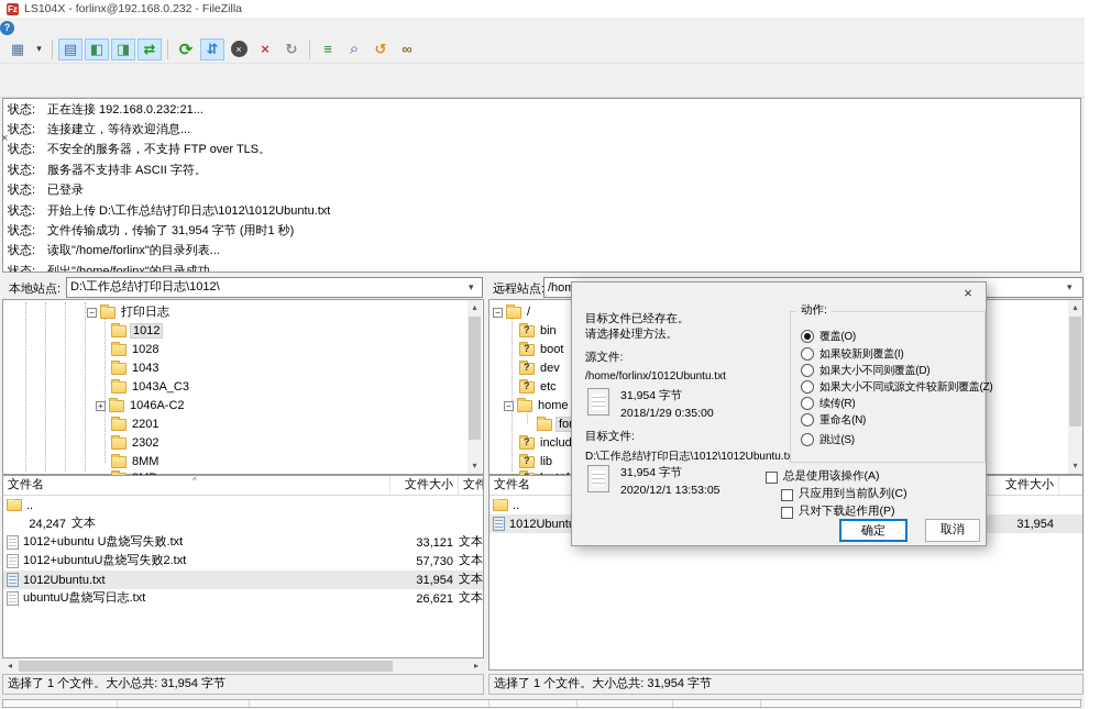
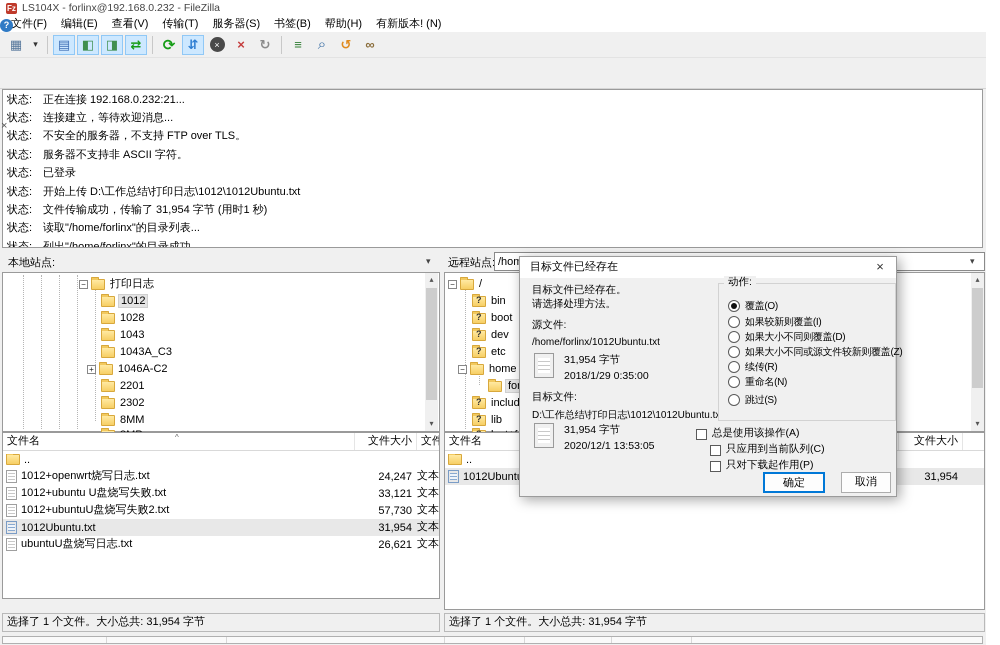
  Fz
  LS104X - forlinx@192.168.0.232 - FileZilla
+ 文件(F)
+ 编辑(E)
+ 查看(V)
+ 传输(T)
+ 服务器(S)
+ 书签(B)
+ 帮助(H)
+ 有新版本! (N)
  ▦
  ▾
  ▤
  ◧
  ◨
  ⇄
  ⟳
  ⇵
  ×
  ×
  ↻
  ≡
  ⌕
  ↺
  ∞
  状态:
  正在连接 192.168.0.232:21...
  状态:
  连接建立，等待欢迎消息...
  状态:
  不安全的服务器，不支持 FTP over TLS。
  状态:
  服务器不支持非 ASCII 字符。
  状态:
  已登录
  状态:
  开始上传 D:\工作总结\打印日志\1012\1012Ubuntu.txt
  状态:
  文件传输成功，传输了 31,954 字节 (用时1 秒)
  状态:
  读取"/home/forlinx"的目录列表...
  状态:
  列出"/home/forlinx"的目录成功
  本地站点:
- D:\工作总结\打印日志\1012\
  ▾
  远程站点
  ▾
  −
  打印日志
  1012
  1028
  1043
  1043A_C3
  +
  1046A-C2
  2201
  2302
  8MM
  ▴
  ▾
  −
  /
  ?
  bin
  ?
  boot
  ?
  dev
  ?
  etc
  −
  home
  ?
  includ
  ?
  lib
  ▴
  ▾
  文件名
  文件大小
  ^
  ..
+ 1012+openwrt烧写日志.txt
  24,247
  1012+ubuntu U盘烧写失败.txt
  33,121
  1012+ubuntuU盘烧写失败2.txt
  57,730
  1012Ubuntu.txt
  31,954
  ubuntuU盘烧写日志.txt
  26,621
- ◂
- ▸
  文件名
  文件大小
  ..
  31,954
  选择了 1 个文件。大小总共: 31,954 字节
  选择了 1 个文件。大小总共: 31,954 字节
+ 目标文件已经存在
  ×
  目标文件已经存在。
  请选择处理方法。
  源文件:
  /home/forlinx/1012Ubuntu.txt
  31,954 字节
  2018/1/29 0:35:00
  目标文件:
  D:\工作总结\打印日志\1012\1012Ubuntu.tx
  31,954 字节
  2020/12/1 13:53:05
  动作:
  覆盖(O)
  如果较新则覆盖(I)
  如果大小不同则覆盖(D)
  如果大小不同或源文件较新则覆盖(Z)
  续传(R)
  重命名(N)
  跳过(S)
  总是使用该操作(A)
  只应用到当前队列(C)
  只对下载起作用(P)
  确定
  取消
  ?
  ×
